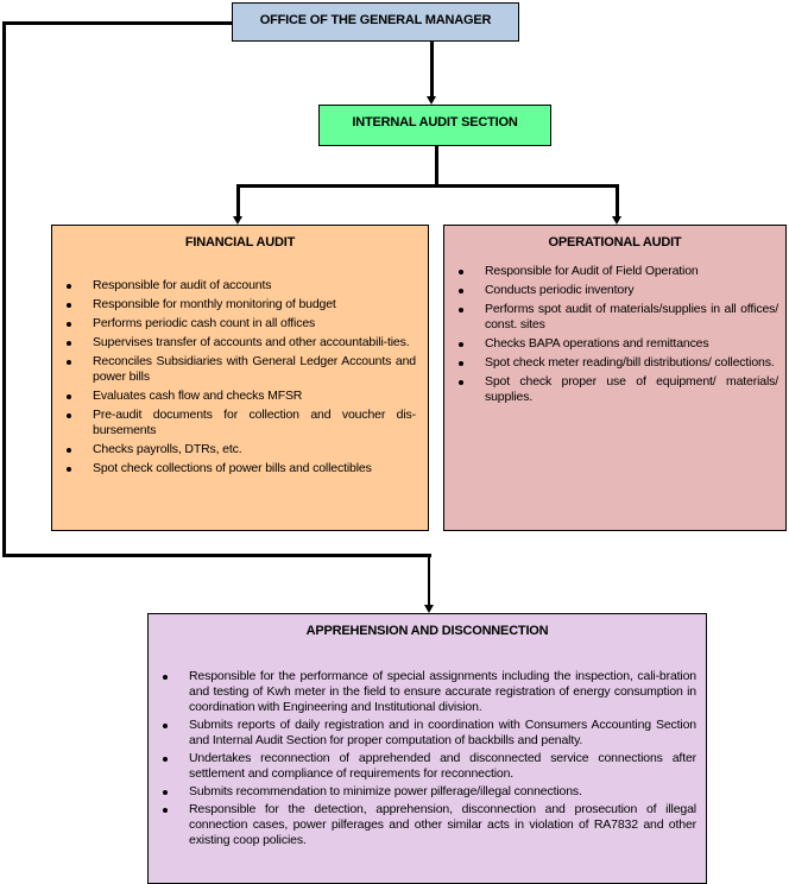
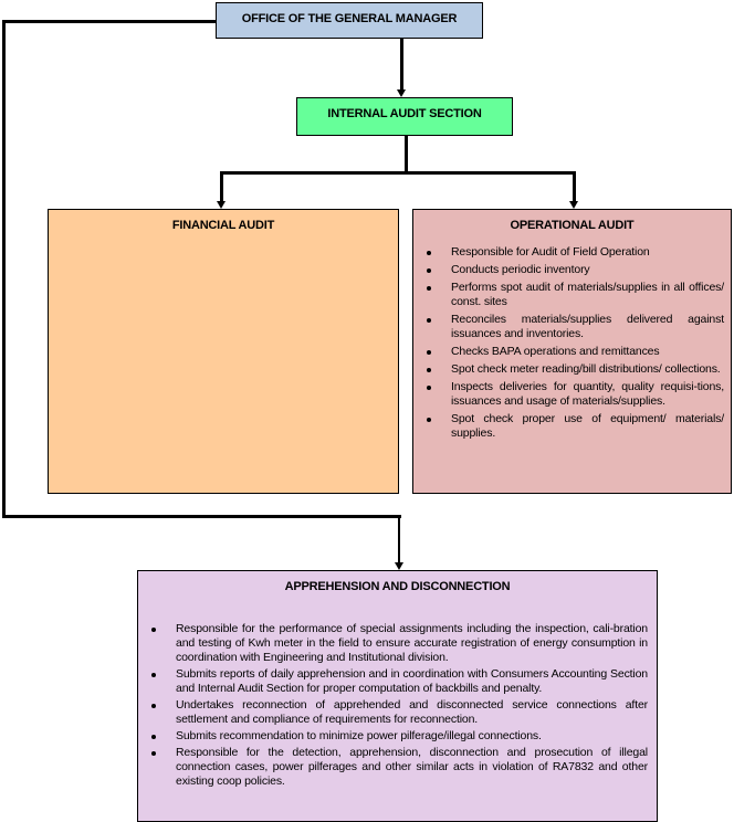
  OFFICE OF THE GENERAL MANAGER
  INTERNAL AUDIT SECTION
  FINANCIAL AUDIT
- Responsible for audit of accounts
- Responsible for monthly monitoring of budget
- Performs periodic cash count in all offices
- Supervises transfer of accounts and other accountabili-ties.
- Reconciles Subsidiaries with General Ledger Accounts and power bills
- Evaluates cash flow and checks MFSR
- Pre-audit documents for collection and voucher dis-bursements
- Checks payrolls, DTRs, etc.
- Spot check collections of power bills and collectibles
  OPERATIONAL AUDIT
  Responsible for Audit of Field Operation
  Conducts periodic inventory
  Performs spot audit of materials/supplies in all offices/ const. sites
+ Reconciles materials/supplies delivered against issuances and inventories.
  Checks BAPA operations and remittances
  Spot check meter reading/bill distributions/ collections.
+ Inspects deliveries for quantity, quality requisi-tions, issuances and usage of materials/supplies.
  Spot check proper use of equipment/ materials/ supplies.
  APPREHENSION AND DISCONNECTION
  Responsible for the performance of special assignments including the inspection, cali-bration and testing of Kwh meter in the field to ensure accurate registration of energy consumption in coordination with Engineering and Institutional division.
- Submits reports of daily registration and in coordination with Consumers Accounting Section and Internal Audit Section for proper computation of backbills and penalty.
+ Submits reports of daily apprehension and in coordination with Consumers Accounting Section and Internal Audit Section for proper computation of backbills and penalty.
  Undertakes reconnection of apprehended and disconnected service connections after settlement and compliance of requirements for reconnection.
  Submits recommendation to minimize power pilferage/illegal connections.
  Responsible for the detection, apprehension, disconnection and prosecution of illegal connection cases, power pilferages and other similar acts in violation of RA7832 and other existing coop policies.
